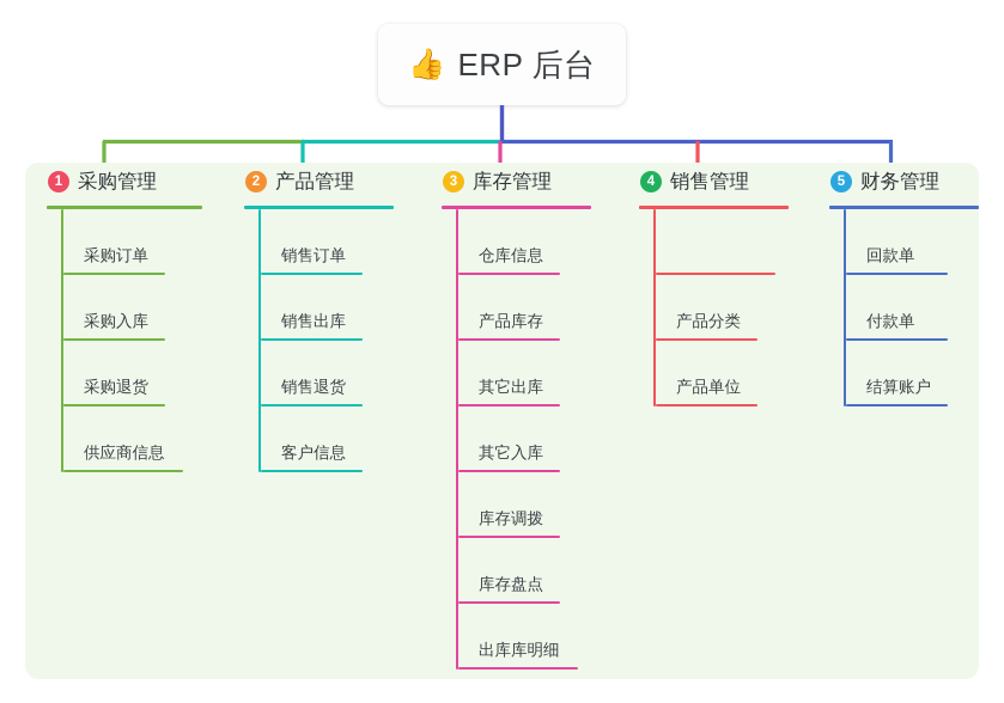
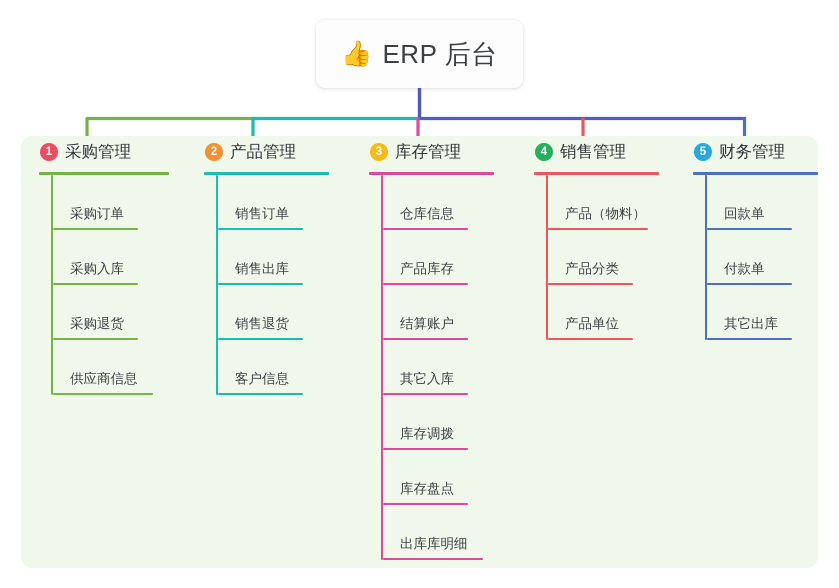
  👍
  ERP 后台
  1
  采购管理
  采购订单
  采购入库
  采购退货
  供应商信息
  2
  产品管理
  销售订单
  销售出库
  销售退货
  客户信息
  3
  库存管理
  仓库信息
  产品库存
- 其它出库
+ 结算账户
  其它入库
  库存调拨
  库存盘点
  出库库明细
  4
  销售管理
+ 产品（物料）
  产品分类
  产品单位
  5
  财务管理
  回款单
  付款单
- 结算账户
+ 其它出库
